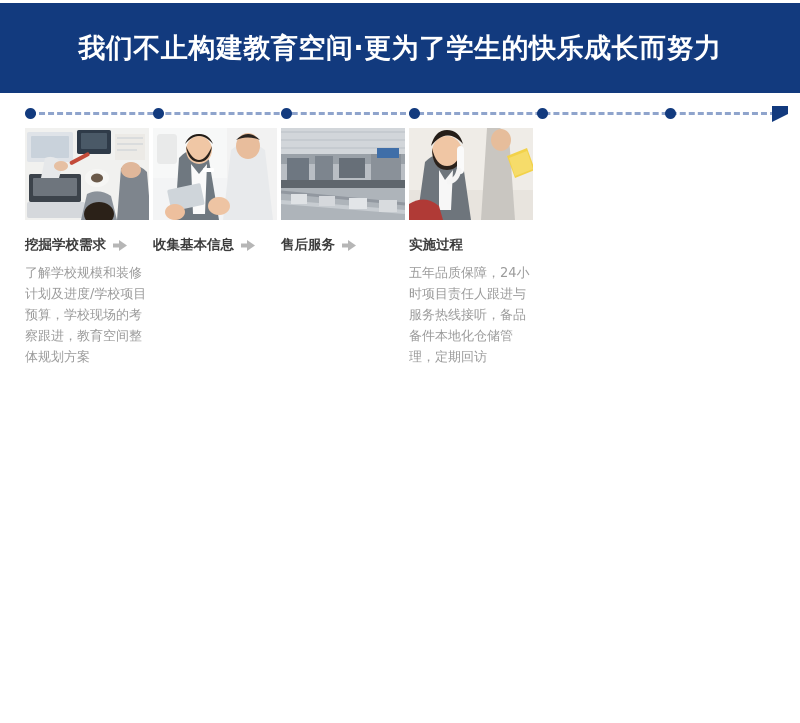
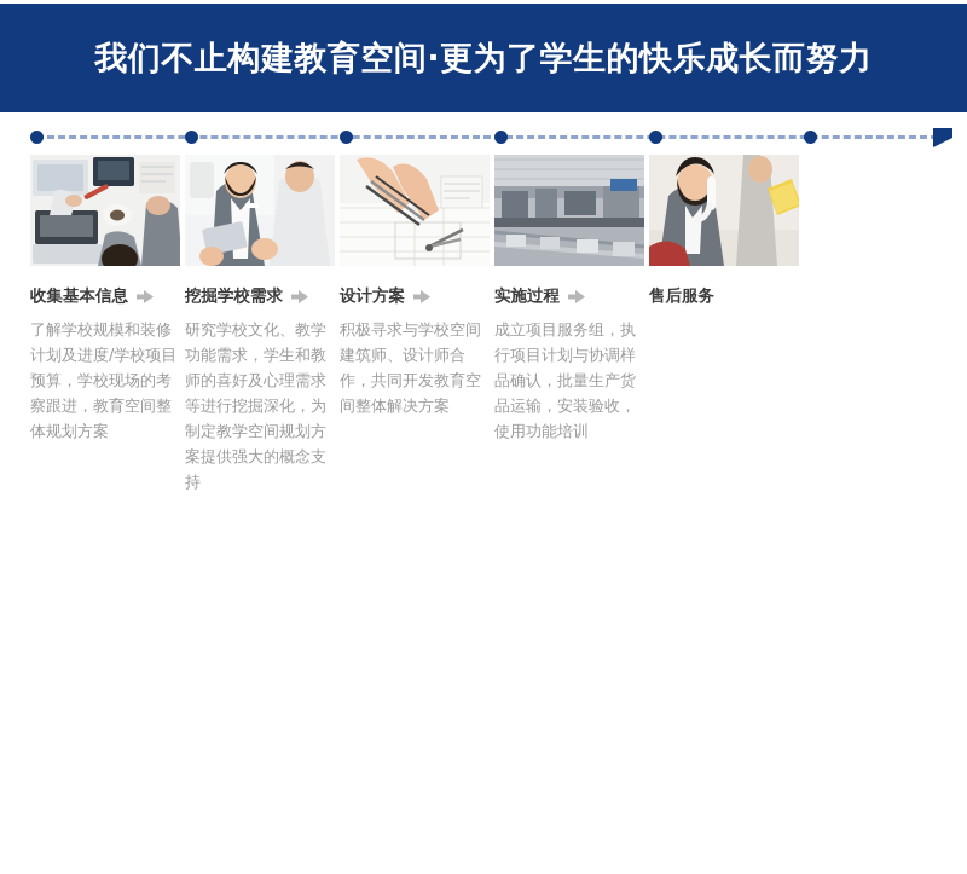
  我们不止构建教育空间·更为了学生的快乐成长而努力
- 挖掘学校需求
+ 收集基本信息
  了解学校规模和装修计划及进度/学校项目预算，学校现场的考察跟进，教育空间整体规划方案
- 收集基本信息
+ 挖掘学校需求
+ 研究学校文化、教学功能需求，学生和教师的喜好及心理需求等进行挖掘深化，为制定教学空间规划方案提供强大的概念支持
+ 设计方案
+ 积极寻求与学校空间建筑师、设计师合作，共同开发教育空间整体解决方案
- 售后服务
+ 实施过程
+ 成立项目服务组，执行项目计划与协调样品确认，批量生产货品运输，安装验收，使用功能培训
- 实施过程
+ 售后服务
- 五年品质保障，24小时项目责任人跟进与服务热线接听，备品备件本地化仓储管理，定期回访
